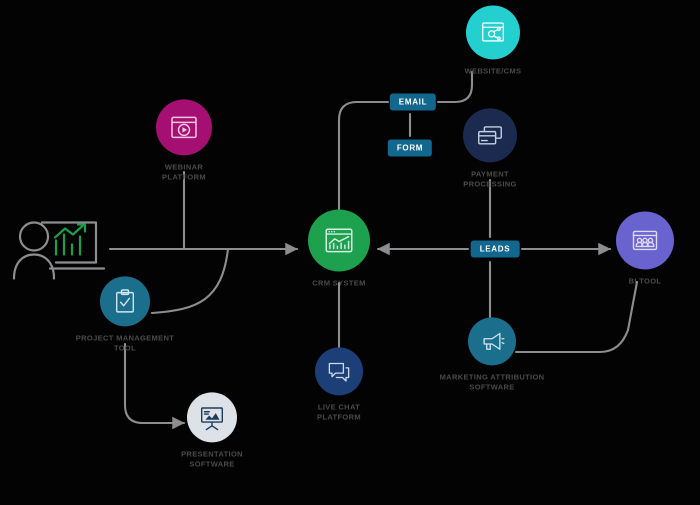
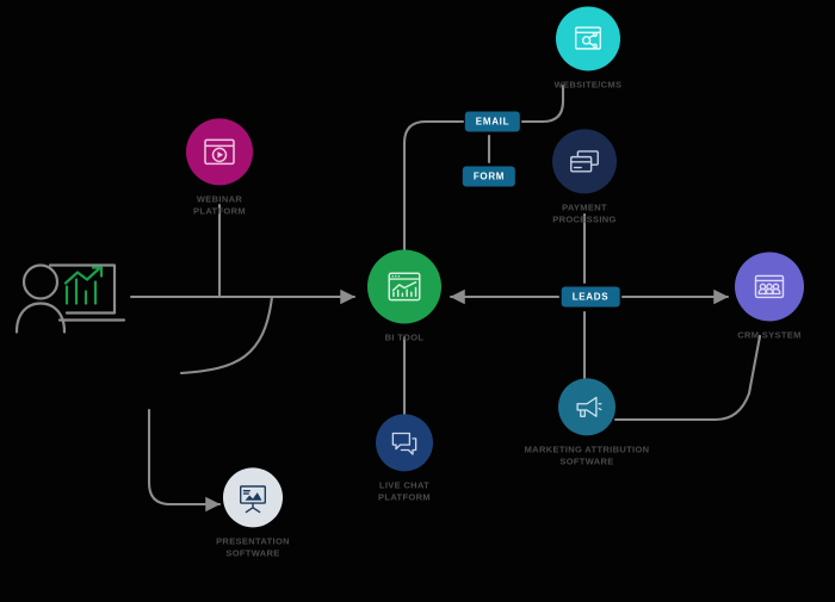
  WEBINAR
  PLATFORM
- PROJECT MANAGEMENT
- TOOL
  PRESENTATION
  SOFTWARE
- CRM SYSTEM
+ BI TOOL
  LIVE CHAT
  PLATFORM
  WEBSITE/CMS
  PAYMENT
  PROCESSING
  MARKETING ATTRIBUTION
  SOFTWARE
- BI TOOL
+ CRM SYSTEM
  EMAIL
  FORM
  LEADS
